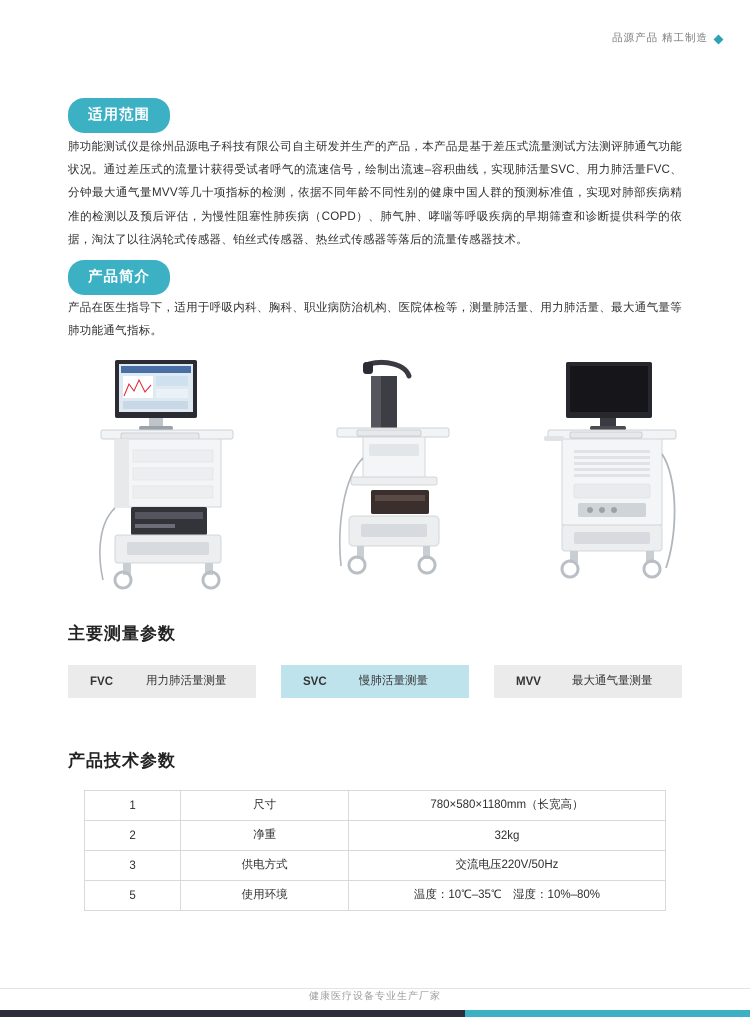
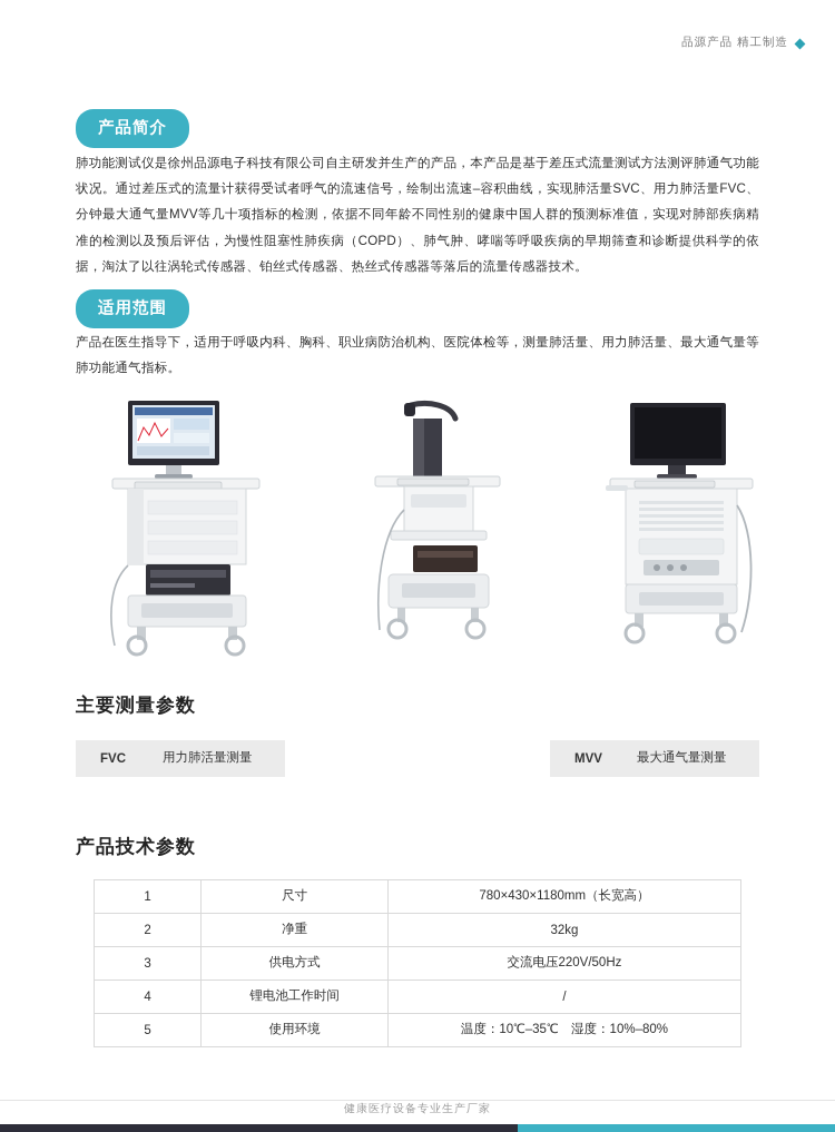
  品源产品 精工制造
- 适用范围
+ 产品简介
  肺功能测试仪是徐州品源电子科技有限公司自主研发并生产的产品，本产品是基于差压式流量测试方法测评肺通气功能状况。通过差压式的流量计获得受试者呼气的流速信号，绘制出流速–容积曲线，实现肺活量SVC、用力肺活量FVC、分钟最大通气量MVV等几十项指标的检测，依据不同年龄不同性别的健康中国人群的预测标准值，实现对肺部疾病精准的检测以及预后评估，为慢性阻塞性肺疾病（COPD）、肺气肿、哮喘等呼吸疾病的早期筛查和诊断提供科学的依据，淘汰了以往涡轮式传感器、铂丝式传感器、热丝式传感器等落后的流量传感器技术。
- 产品简介
+ 适用范围
  产品在医生指导下，适用于呼吸内科、胸科、职业病防治机构、医院体检等，测量肺活量、用力肺活量、最大通气量等肺功能通气指标。
  主要测量参数
  FVC
  用力肺活量测量
- SVC
- 慢肺活量测量
  MVV
  最大通气量测量
  产品技术参数
- 1	尺寸	780×580×1180mm（长宽高）
+ 1	尺寸	780×430×1180mm（长宽高）
  2	净重	32kg
  3	供电方式	交流电压220V/50Hz
+ 4	锂电池工作时间	/
  5	使用环境	温度：10℃–35℃ 湿度：10%–80%
  健康医疗设备专业生产厂家
